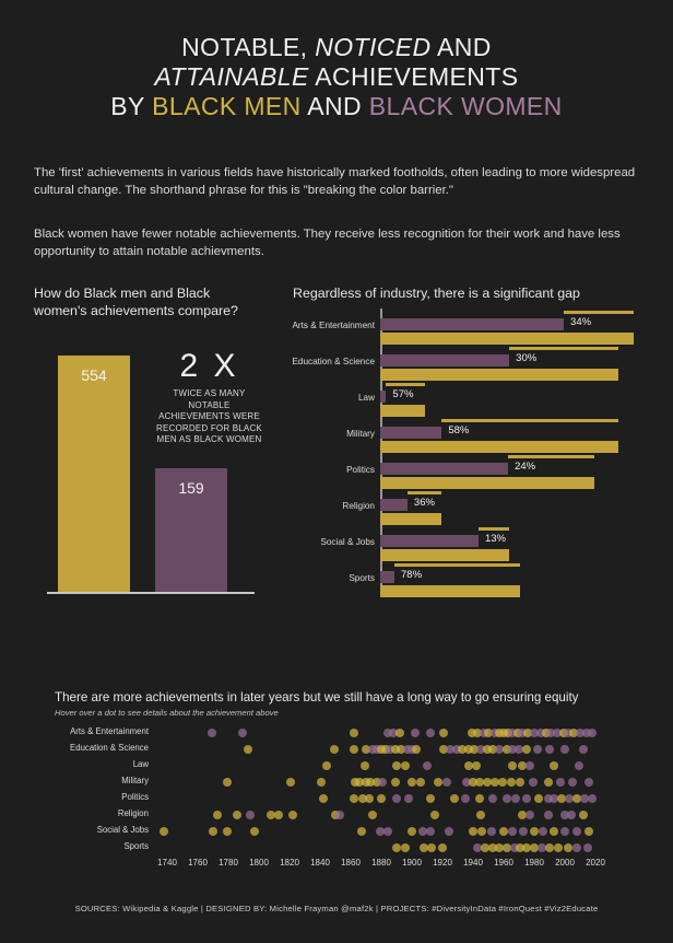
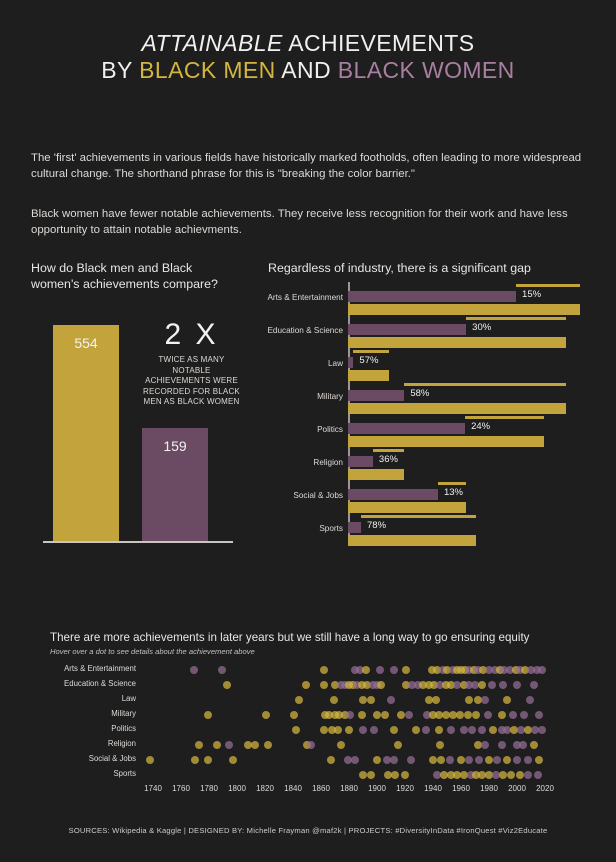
- NOTABLE, NOTICED AND
  ATTAINABLE ACHIEVEMENTS
  BY BLACK MEN AND BLACK WOMEN
  The 'first' achievements in various fields have historically marked footholds, often leading to more widespread cultural change. The shorthand phrase for this is "breaking the color barrier."
  Black women have fewer notable achievements. They receive less recognition for their work and have less opportunity to attain notable achievments.
  How do Black men and Black women's achievements compare?
  554
  159
  2 X
  TWICE AS MANY NOTABLE ACHIEVEMENTS WERE RECORDED FOR BLACK MEN AS BLACK WOMEN
  Regardless of industry, there is a significant gap
  Arts & Entertainment
- 34%
+ 15%
  Education & Science
  30%
  Law
  57%
  Military
  58%
  Politics
  24%
  Religion
  36%
  Social & Jobs
  13%
  Sports
  78%
  There are more achievements in later years but we still have a long way to go ensuring equity
  Hover over a dot to see details about the achievement above
  Arts & Entertainment
  Education & Science
  Law
  Military
  Politics
  Religion
  Social & Jobs
  Sports
  1740
  1760
  1780
  1800
  1820
  1840
  1860
  1880
  1900
  1920
  1940
  1960
  1980
  2000
  2020
  SOURCES: Wikipedia & Kaggle | DESIGNED BY: Michelle Frayman @maf2k | PROJECTS: #DiversityInData #IronQuest #Viz2Educate
